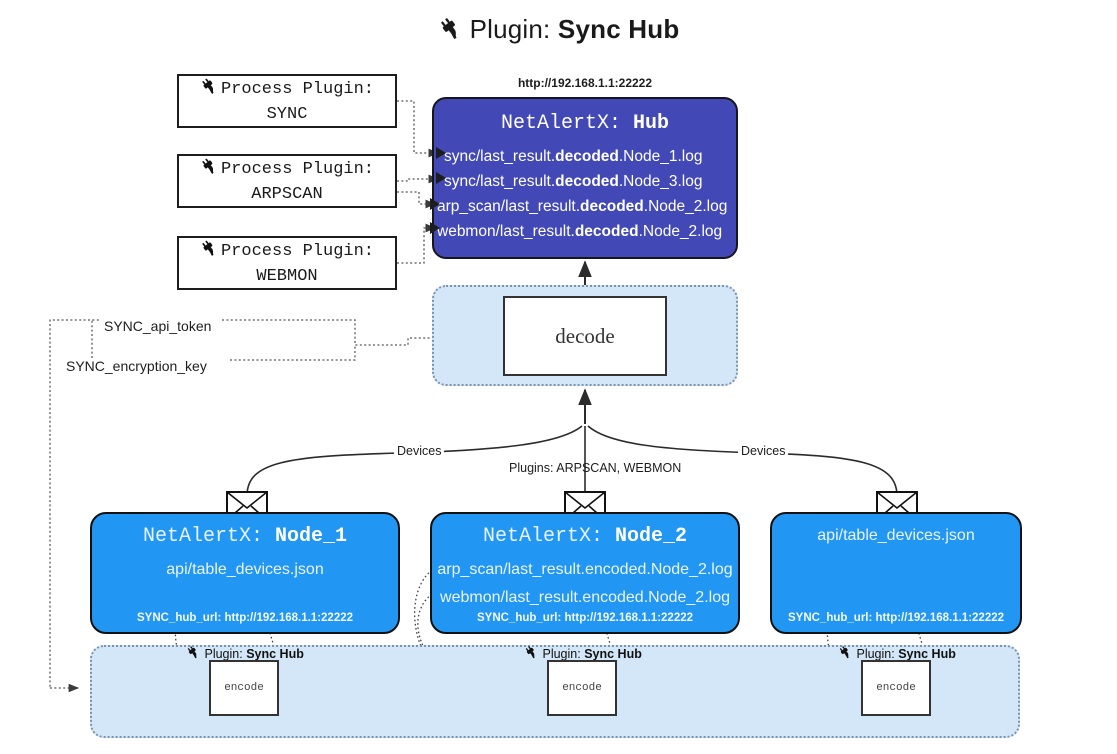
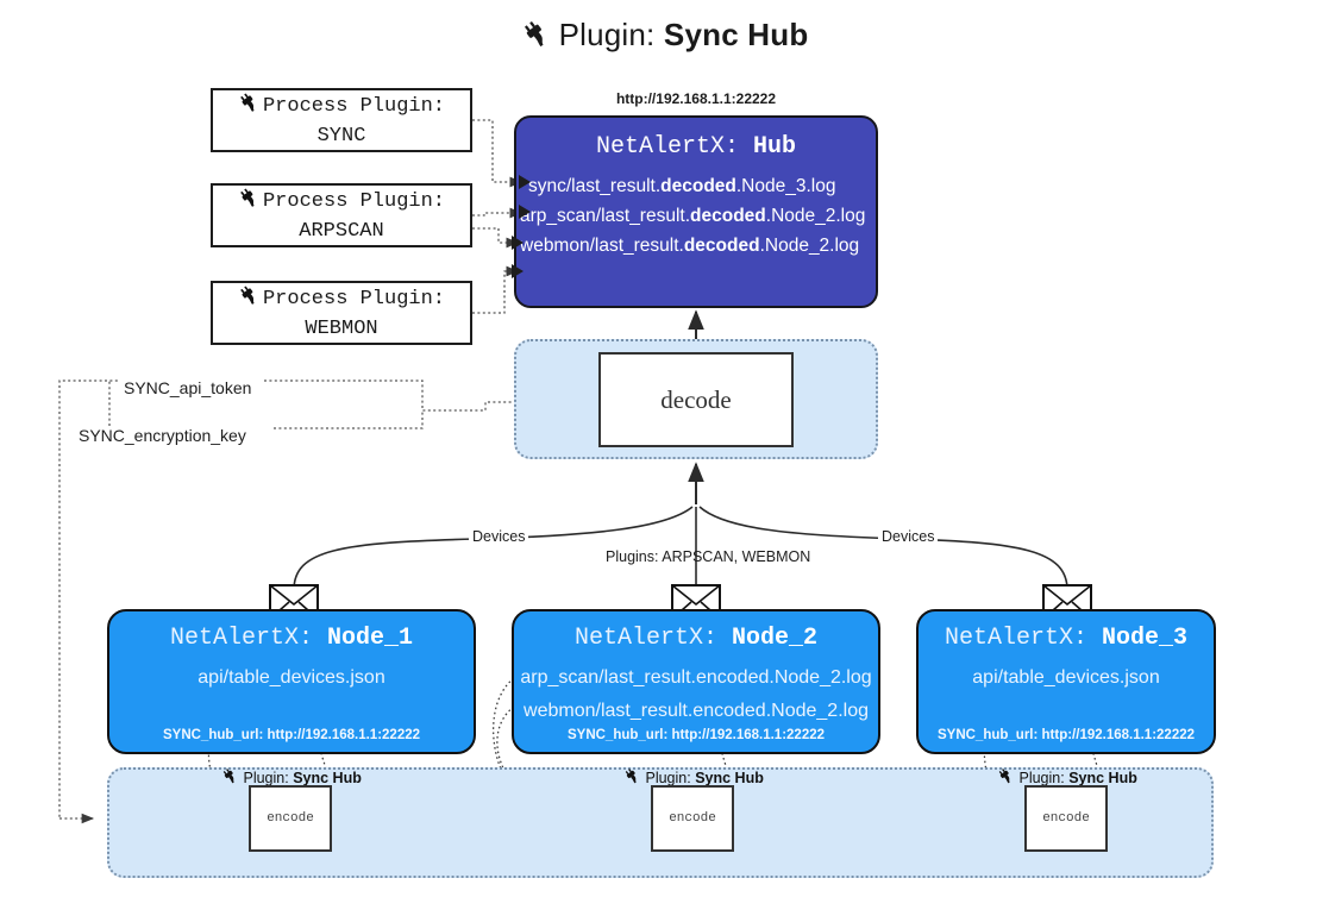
  Plugin: Sync Hub
  Process Plugin:
  SYNC
  Process Plugin:
  ARPSCAN
  Process Plugin:
  WEBMON
  http://192.168.1.1:22222
  NetAlertX: Hub
- sync/last_result.decoded.Node_1.log
  sync/last_result.decoded.Node_3.log
  arp_scan/last_result.decoded.Node_2.log
  webmon/last_result.decoded.Node_2.log
  decode
  SYNC_api_token
  SYNC_encryption_key
  Devices
  Devices
  Plugins: ARPSCAN, WEBMON
  NetAlertX: Node_1
  api/table_devices.json
  SYNC_hub_url: http://192.168.1.1:22222
  NetAlertX: Node_2
  arp_scan/last_result.encoded.Node_2.log
  webmon/last_result.encoded.Node_2.log
  SYNC_hub_url: http://192.168.1.1:22222
+ NetAlertX: Node_3
  api/table_devices.json
  SYNC_hub_url: http://192.168.1.1:22222
  Plugin: Sync Hub
  encode
  Plugin: Sync Hub
  encode
  Plugin: Sync Hub
  encode
